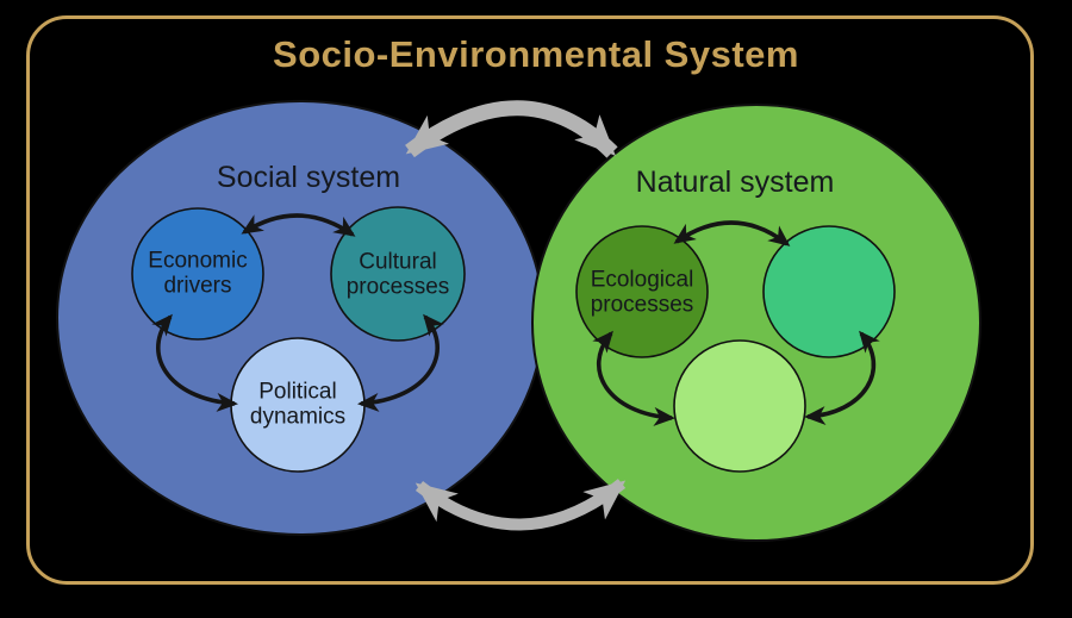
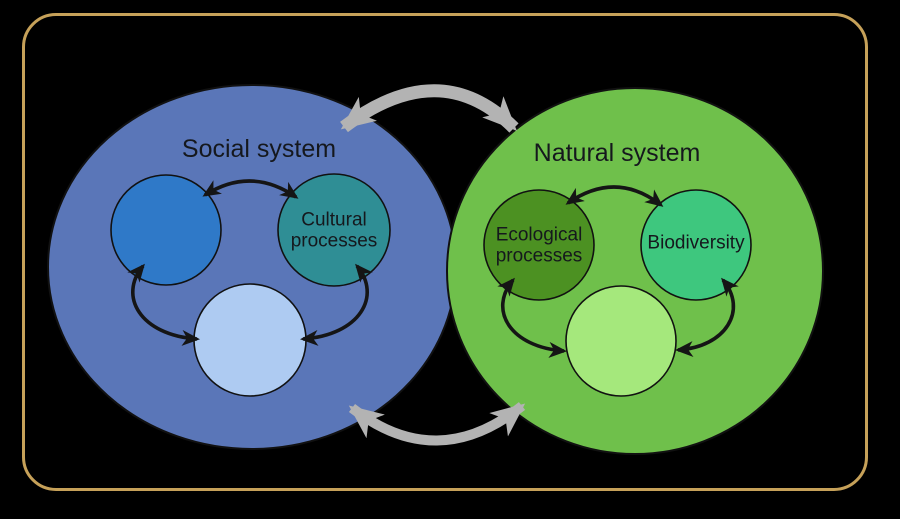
- Socio-Environmental System
  Social system
  Natural system
- Economic
- drivers
  Cultural
  processes
- Political
- dynamics
  Ecological
  processes
+ Biodiversity
